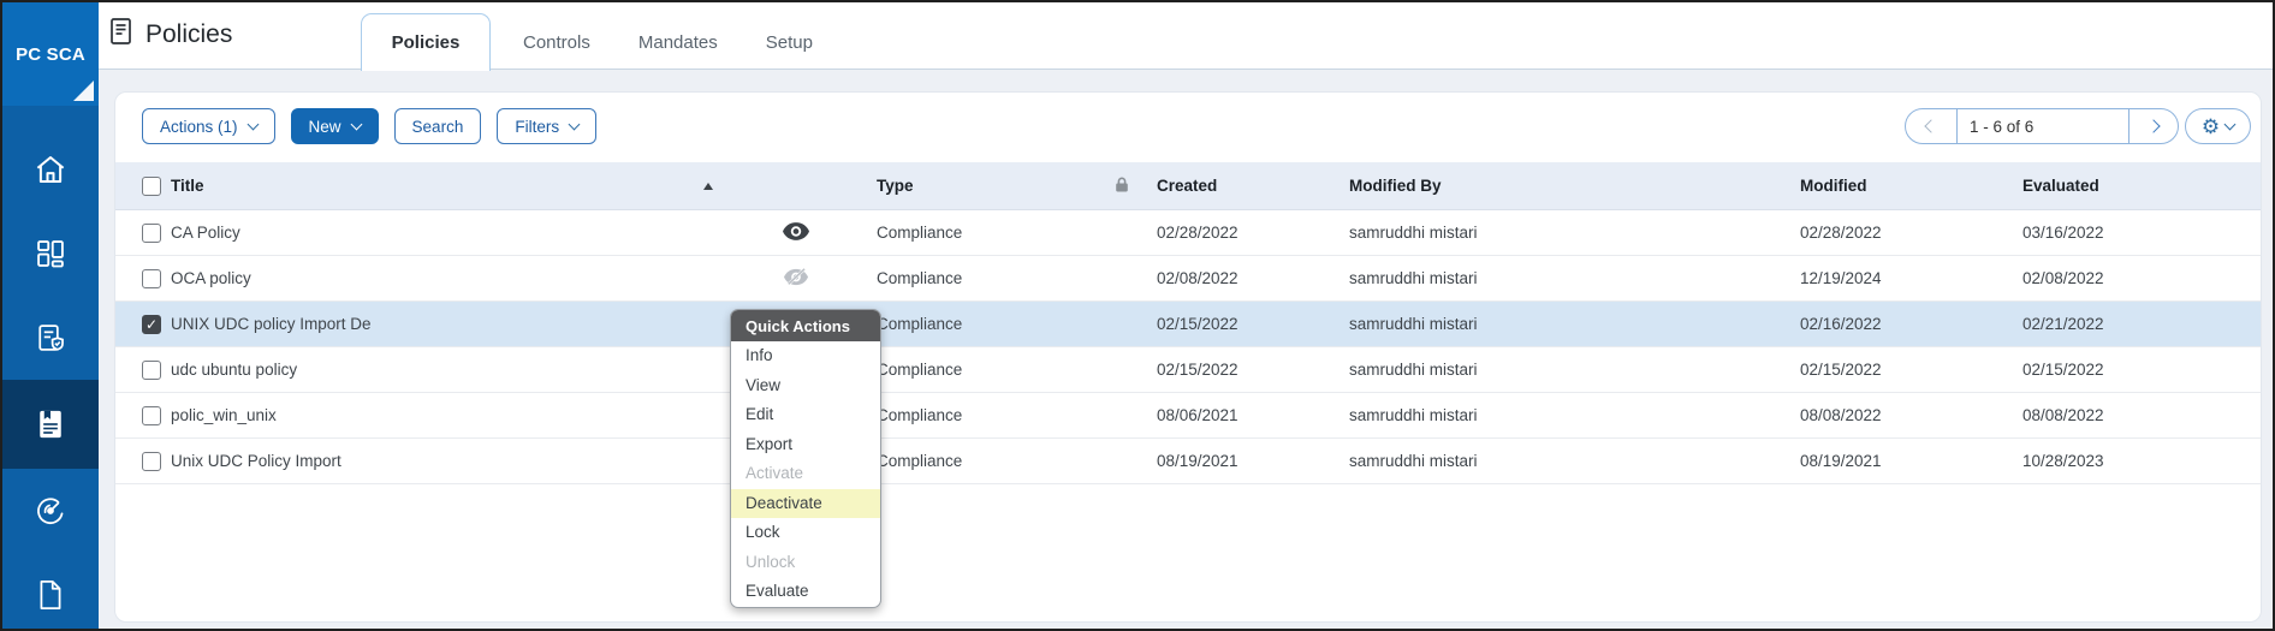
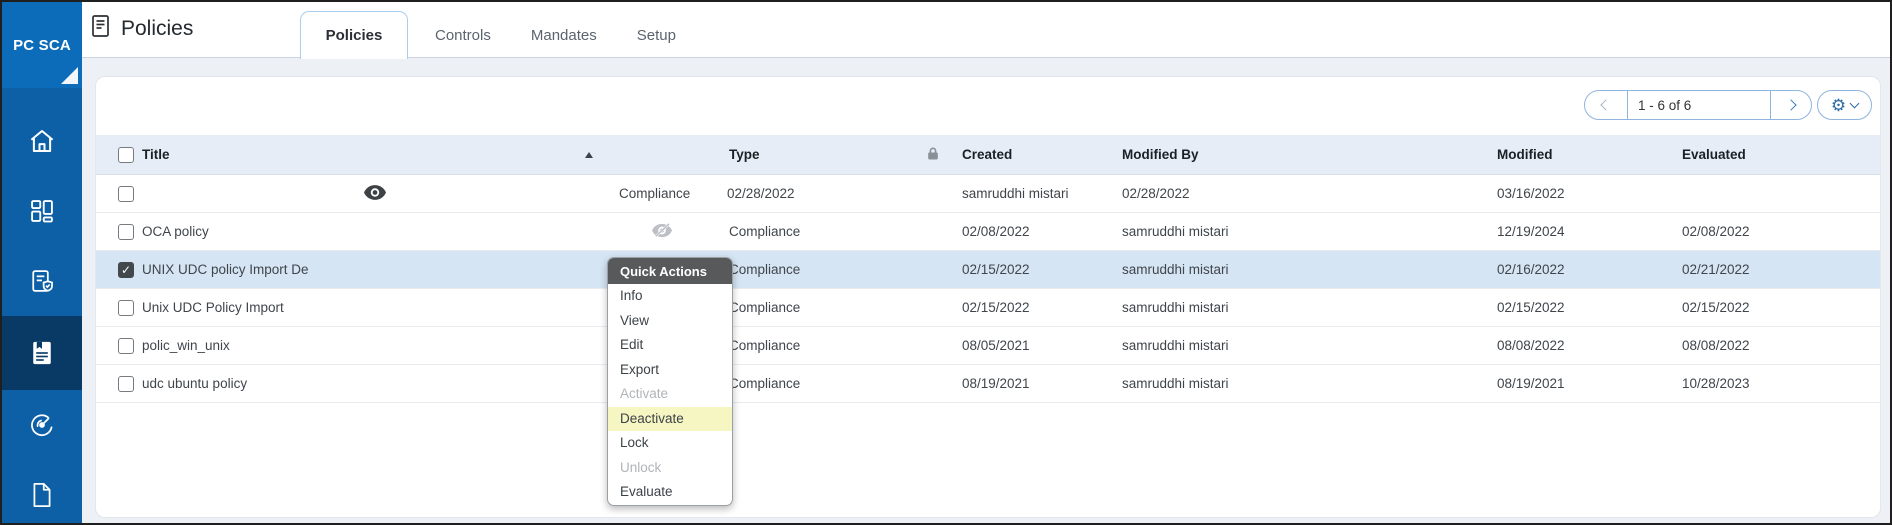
  PC SCA
  Policies
  Policies
  Controls
  Mandates
  Setup
- Actions (1)
- New
- Search
- Filters
  1 - 6 of 6
  ⚙
  Title
  Type
  Created
  Modified By
  Modified
  Evaluated
- CA Policy
  Compliance
  02/28/2022
  samruddhi mistari
  02/28/2022
  03/16/2022
  OCA policy
  Compliance
  02/08/2022
  samruddhi mistari
  12/19/2024
  02/08/2022
  ✓
  UNIX UDC policy Import De
  Compliance
  02/15/2022
  samruddhi mistari
  02/16/2022
  02/21/2022
- udc ubuntu policy
+ Unix UDC Policy Import
  Compliance
  02/15/2022
  samruddhi mistari
  02/15/2022
  02/15/2022
  polic_win_unix
  Compliance
- 08/06/2021
+ 08/05/2021
  samruddhi mistari
  08/08/2022
  08/08/2022
- Unix UDC Policy Import
+ udc ubuntu policy
  Compliance
  08/19/2021
  samruddhi mistari
  08/19/2021
  10/28/2023
  Quick Actions
  Info
  View
  Edit
  Export
  Activate
  Deactivate
  Lock
  Unlock
  Evaluate
